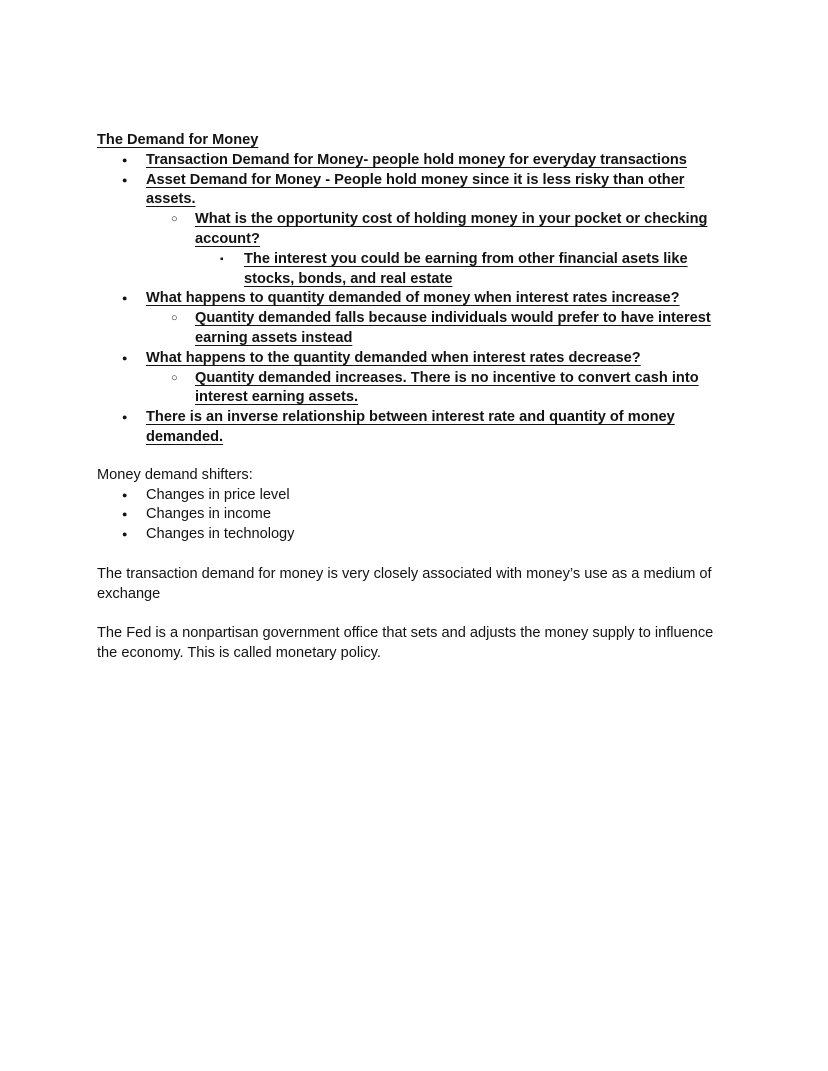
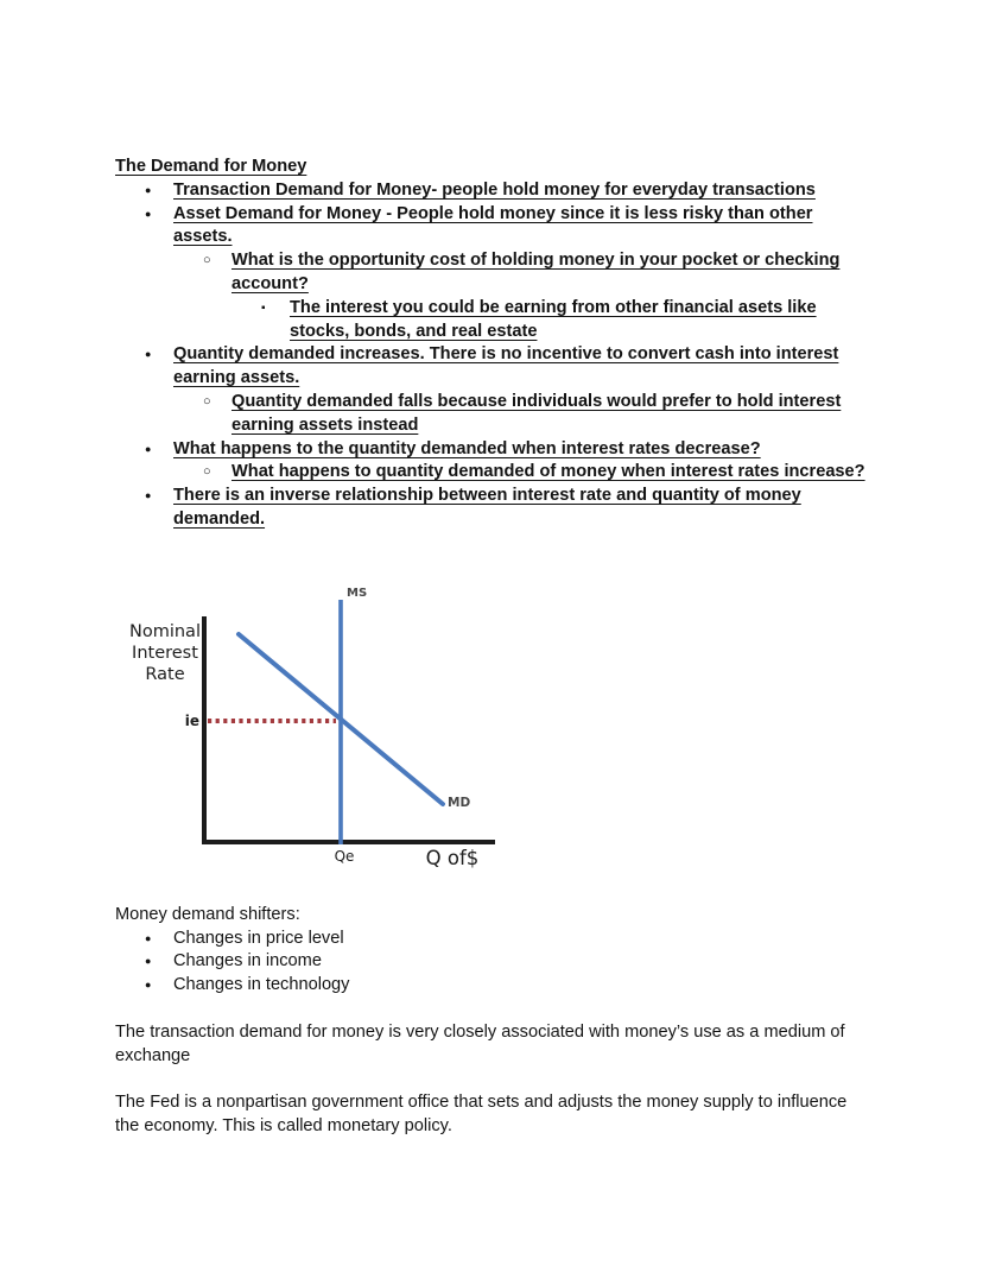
  The Demand for Money
  ●
  Transaction Demand for Money- people hold money for everyday transactions
  ●
  Asset Demand for Money - People hold money since it is less risky than other assets.
  ○
  What is the opportunity cost of holding money in your pocket or checking account?
  ▪
  The interest you could be earning from other financial asets like stocks, bonds, and real estate
  ●
- What happens to quantity demanded of money when interest rates increase?
+ Quantity demanded increases. There is no incentive to convert cash into interest earning assets.
  ○
- Quantity demanded falls because individuals would prefer to have interest earning assets instead
+ Quantity demanded falls because individuals would prefer to hold interest earning assets instead
  ●
  What happens to the quantity demanded when interest rates decrease?
  ○
- Quantity demanded increases. There is no incentive to convert cash into interest earning assets.
+ What happens to quantity demanded of money when interest rates increase?
  ●
  There is an inverse relationship between interest rate and quantity of money demanded.
+ MS
+ MD
+ Nominal
+ Interest
+ Rate
+ ie
+ Qe
+ Q of$
  Money demand shifters:
  ●
  Changes in price level
  ●
  Changes in income
  ●
  Changes in technology
  The transaction demand for money is very closely associated with money’s use as a medium of exchange
  The Fed is a nonpartisan government office that sets and adjusts the money supply to influence the economy. This is called monetary policy.
